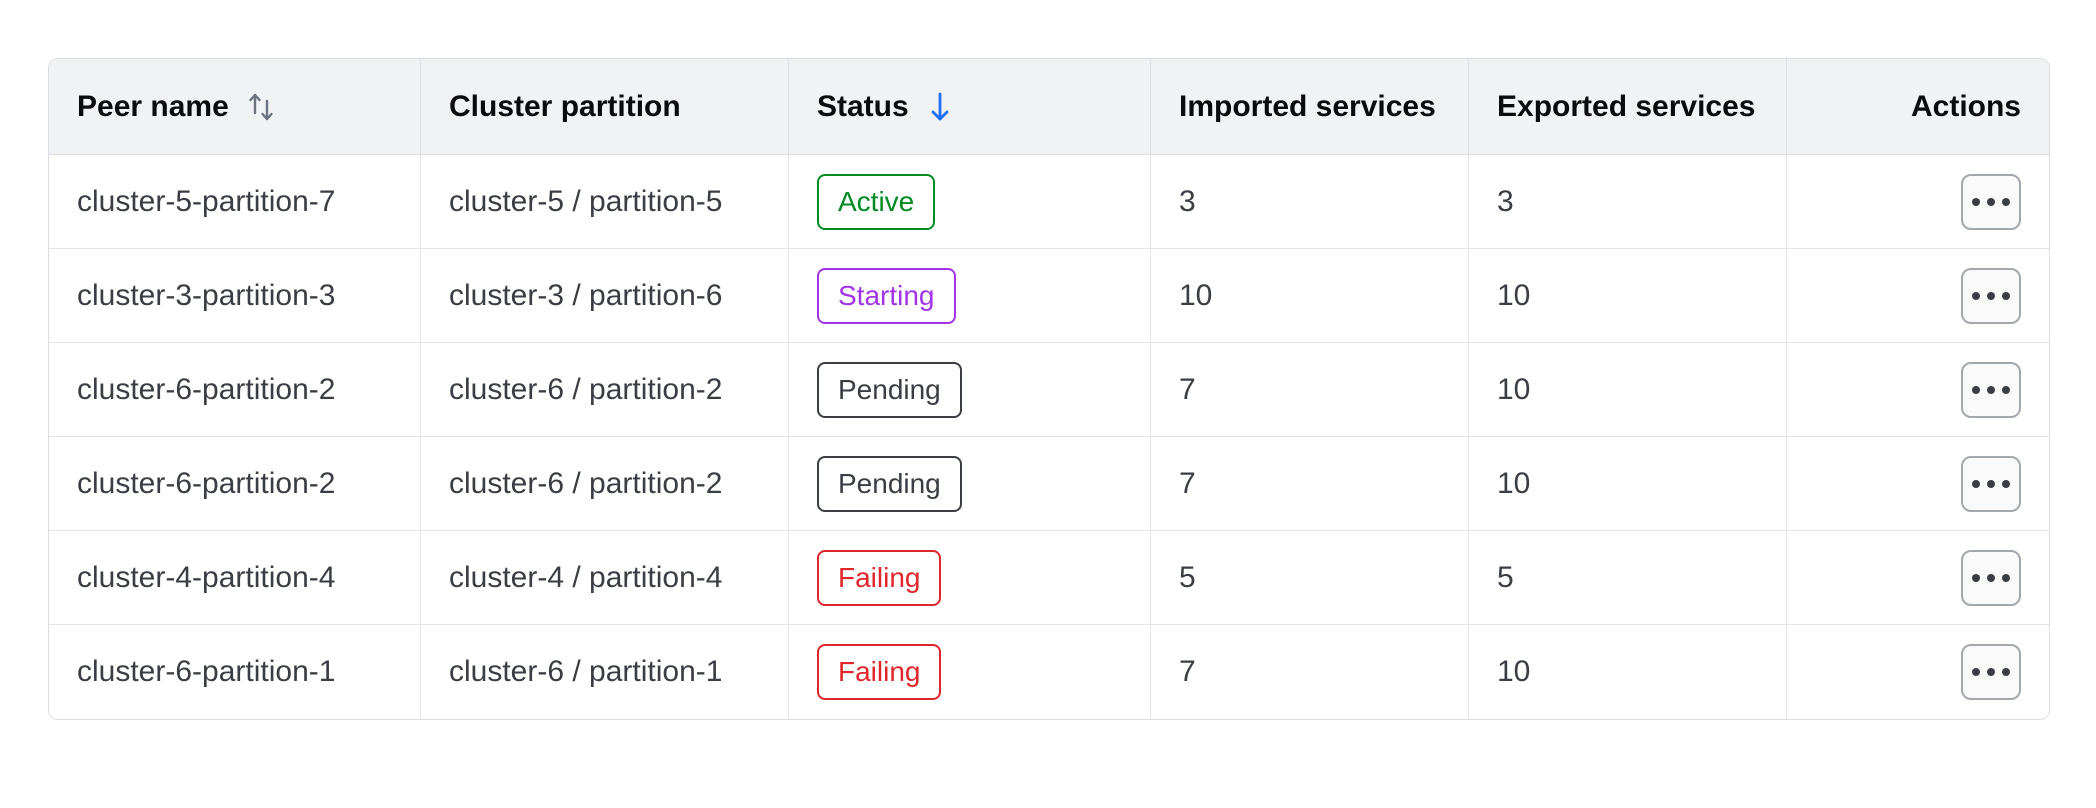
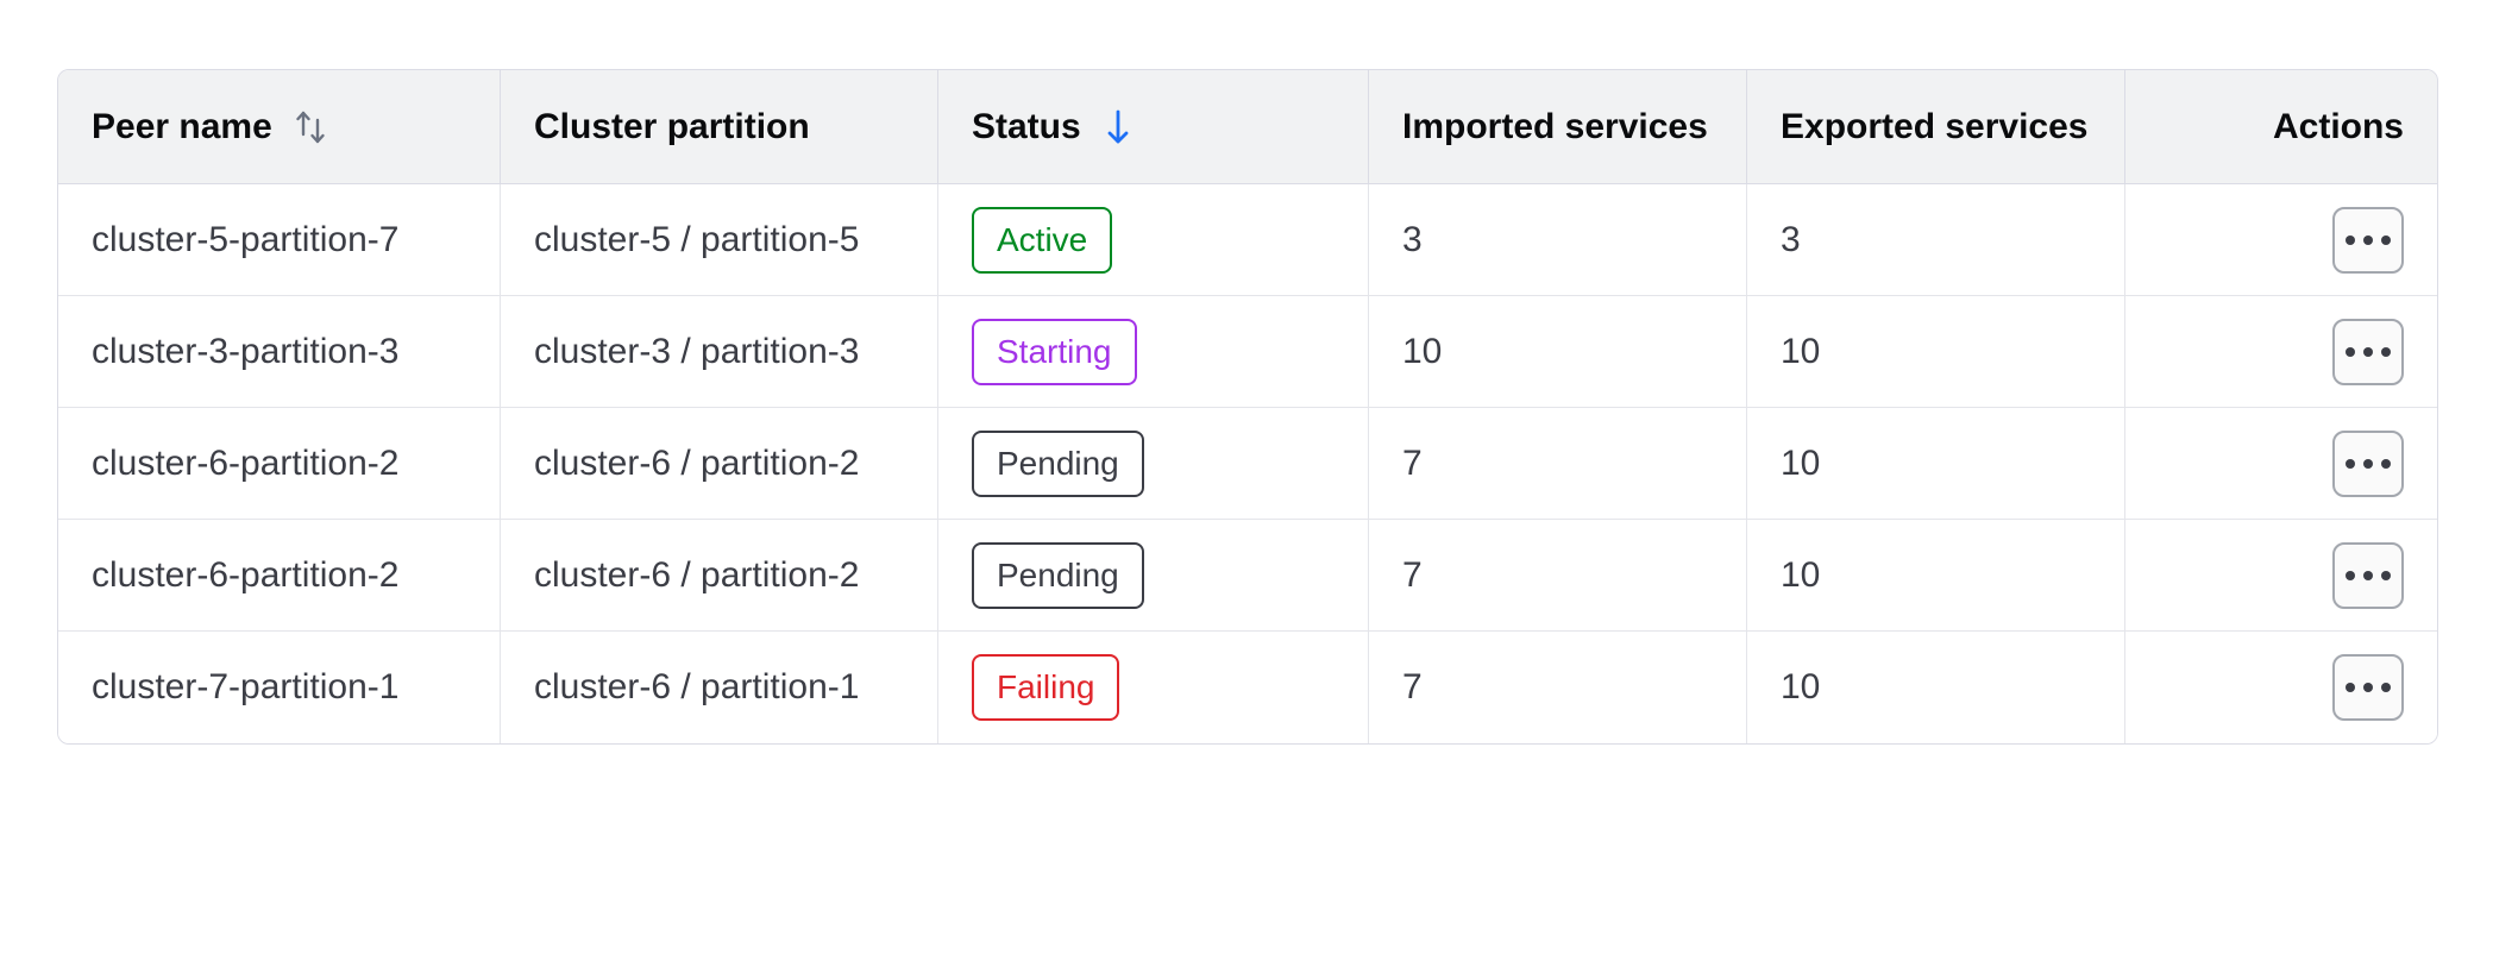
  Peer name	Cluster partition	Status	Imported services	Exported services	Actions
  cluster-5-partition-7	cluster-5 / partition-5	Active	3	3
- cluster-3-partition-3	cluster-3 / partition-6	Starting	10	10
+ cluster-3-partition-3	cluster-3 / partition-3	Starting	10	10
  cluster-6-partition-2	cluster-6 / partition-2	Pending	7	10
  cluster-6-partition-2	cluster-6 / partition-2	Pending	7	10
- cluster-4-partition-4	cluster-4 / partition-4	Failing	5	5
- cluster-6-partition-1	cluster-6 / partition-1	Failing	7	10
+ cluster-7-partition-1	cluster-6 / partition-1	Failing	7	10
